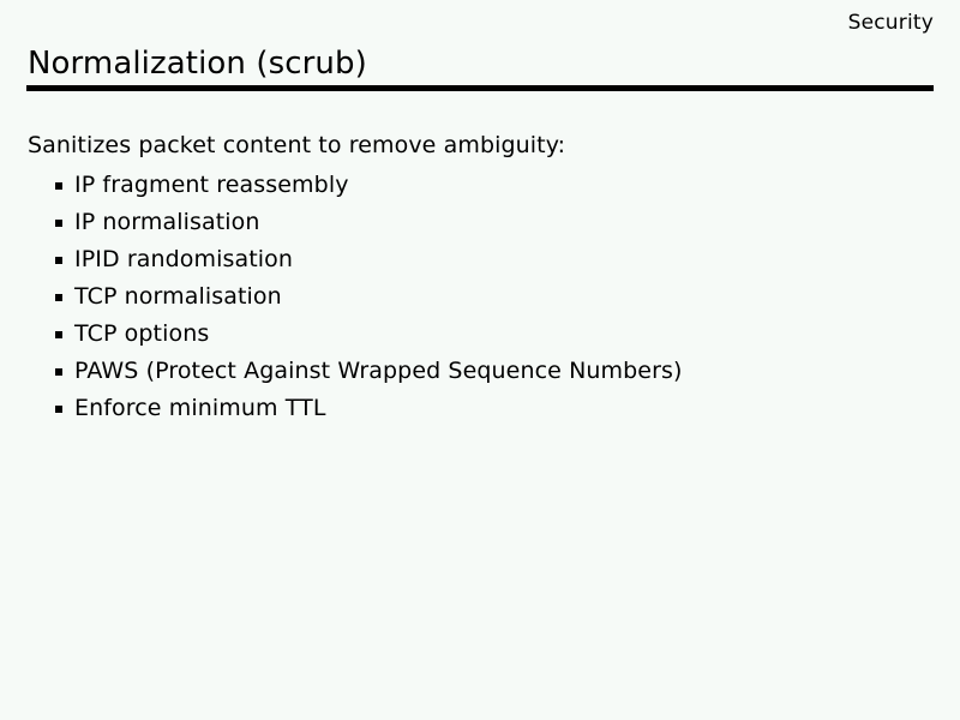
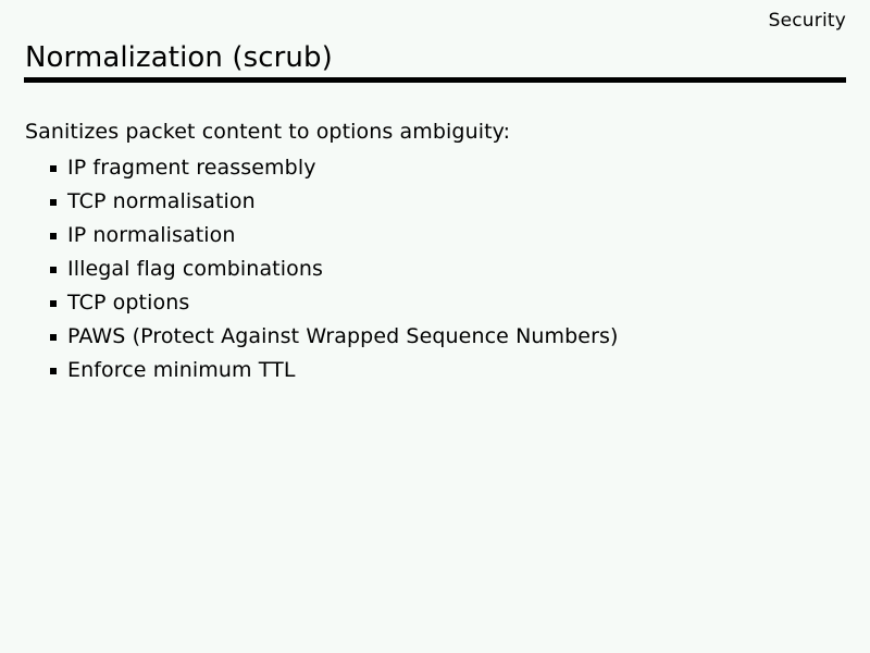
  Security
  Normalization (scrub)
- Sanitizes packet content to remove ambiguity:
+ Sanitizes packet content to options ambiguity:
  IP fragment reassembly
- IP normalisation
+ TCP normalisation
- IPID randomisation
- TCP normalisation
+ IP normalisation
+ Illegal flag combinations
  TCP options
  PAWS (Protect Against Wrapped Sequence Numbers)
  Enforce minimum TTL
